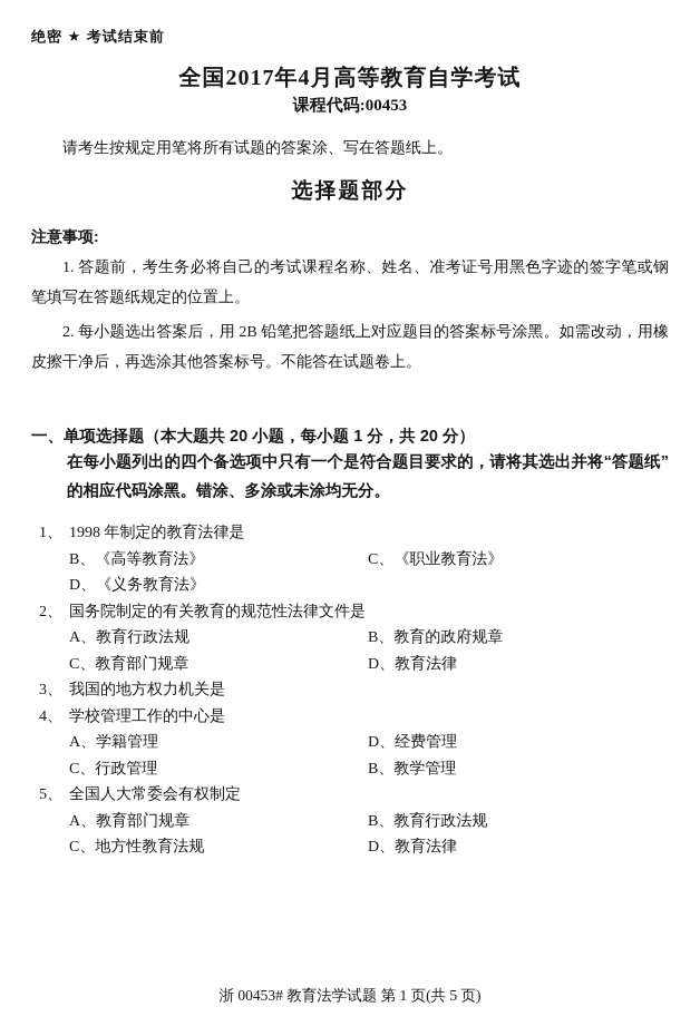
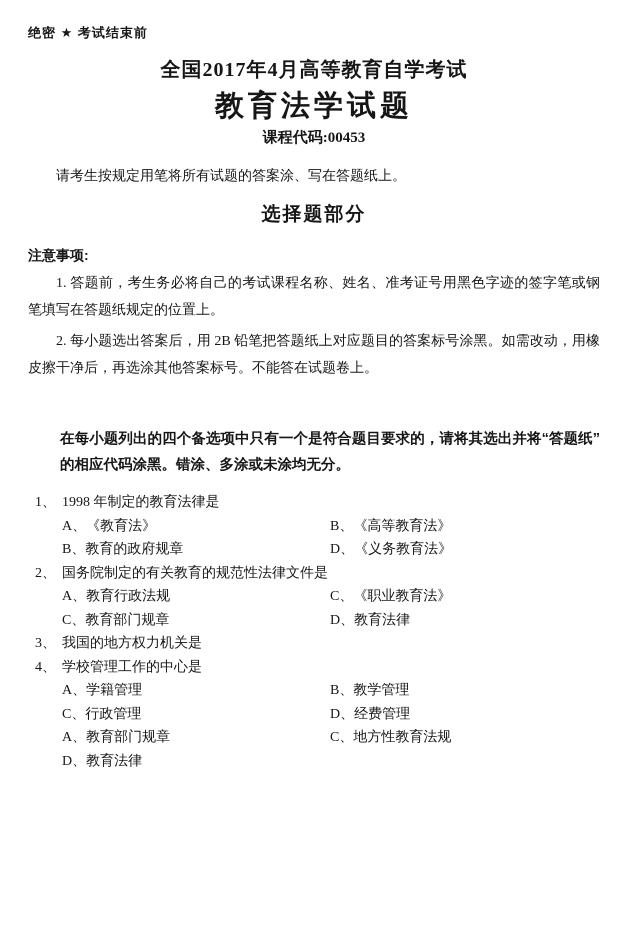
  绝密 ★ 考试结束前
  全国2017年4月高等教育自学考试
+ 教育法学试题
  课程代码:00453
  请考生按规定用笔将所有试题的答案涂、写在答题纸上。
  选择题部分
  注意事项:
  1. 答题前，考生务必将自己的考试课程名称、姓名、准考证号用黑色字迹的签字笔或钢笔填写在答题纸规定的位置上。
  2. 每小题选出答案后，用 2B 铅笔把答题纸上对应题目的答案标号涂黑。如需改动，用橡皮擦干净后，再选涂其他答案标号。不能答在试题卷上。
- 一、单项选择题（本大题共 20 小题，每小题 1 分，共 20 分）
  在每小题列出的四个备选项中只有一个是符合题目要求的，请将其选出并将“答题纸”的相应代码涂黑。错涂、多涂或未涂均无分。
  1、
  1998 年制定的教育法律是
+ A、《教育法》
  B、《高等教育法》
- C、《职业教育法》
+ B、教育的政府规章
  D、《义务教育法》
  2、
  国务院制定的有关教育的规范性法律文件是
  A、教育行政法规
- B、教育的政府规章
+ C、《职业教育法》
  C、教育部门规章
  D、教育法律
  3、
  我国的地方权力机关是
  4、
  学校管理工作的中心是
  A、学籍管理
- D、经费管理
+ B、教学管理
  C、行政管理
- B、教学管理
+ D、经费管理
- 5、
- 全国人大常委会有权制定
  A、教育部门规章
- B、教育行政法规
  C、地方性教育法规
  D、教育法律
- 浙 00453# 教育法学试题 第 1 页(共 5 页)
